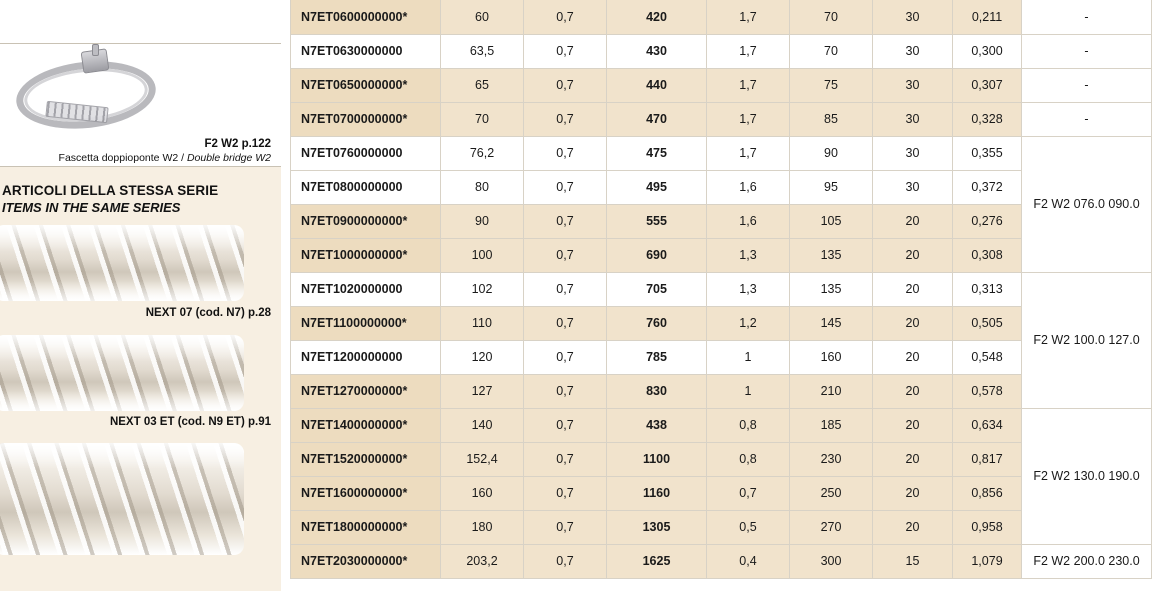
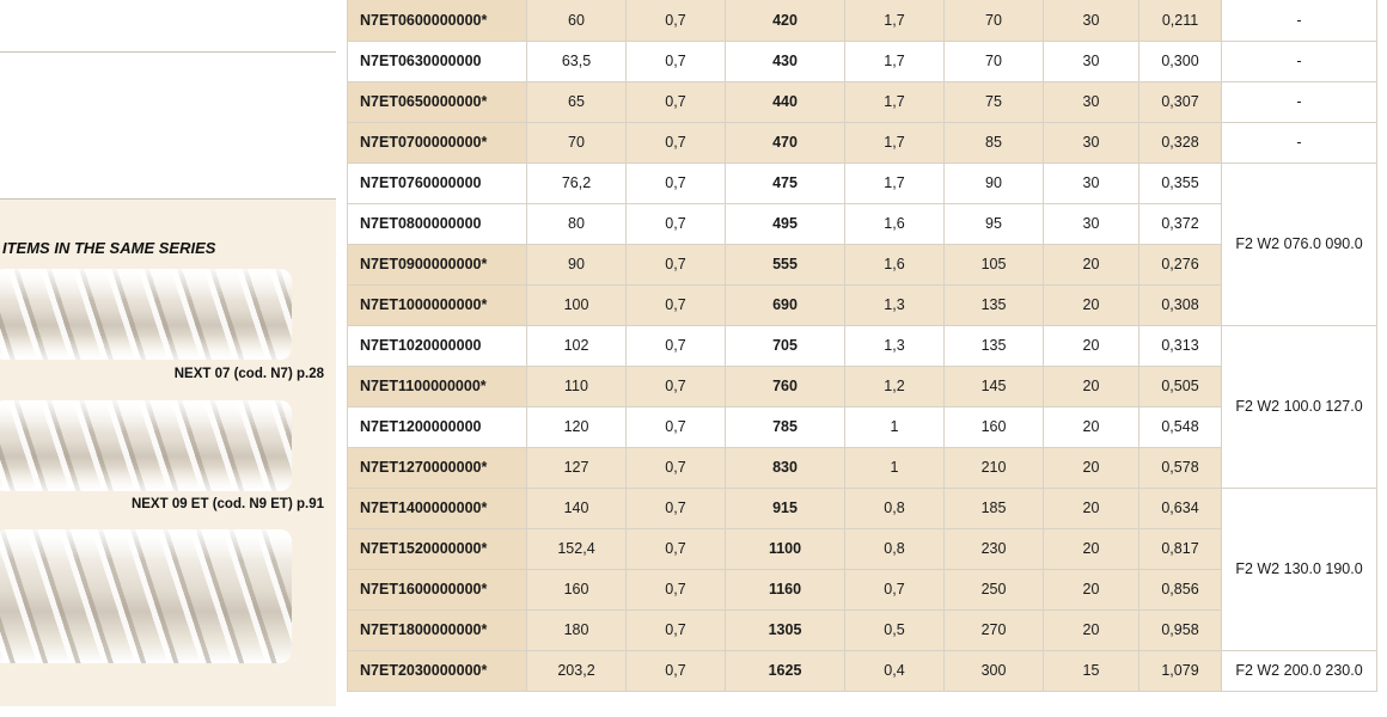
- F2 W2 p.122
- Fascetta doppioponte W2 / Double bridge W2
- ARTICOLI DELLA STESSA SERIE
  ITEMS IN THE SAME SERIES
  NEXT 07 (cod. N7) p.28
- NEXT 03 ET (cod. N9 ET) p.91
+ NEXT 09 ET (cod. N9 ET) p.91
  N7ET0600000000*	60	0,7	420	1,7	70	30	0,211	-
  N7ET0630000000	63,5	0,7	430	1,7	70	30	0,300	-
  N7ET0650000000*	65	0,7	440	1,7	75	30	0,307	-
  N7ET0700000000*	70	0,7	470	1,7	85	30	0,328	-
  N7ET0760000000	76,2	0,7	475	1,7	90	30	0,355	F2 W2 076.0 090.0
  N7ET0800000000	80	0,7	495	1,6	95	30	0,372
  N7ET0900000000*	90	0,7	555	1,6	105	20	0,276
  N7ET1000000000*	100	0,7	690	1,3	135	20	0,308
  N7ET1020000000	102	0,7	705	1,3	135	20	0,313	F2 W2 100.0 127.0
  N7ET1100000000*	110	0,7	760	1,2	145	20	0,505
  N7ET1200000000	120	0,7	785	1	160	20	0,548
  N7ET1270000000*	127	0,7	830	1	210	20	0,578
- N7ET1400000000*	140	0,7	438	0,8	185	20	0,634	F2 W2 130.0 190.0
+ N7ET1400000000*	140	0,7	915	0,8	185	20	0,634	F2 W2 130.0 190.0
  N7ET1520000000*	152,4	0,7	1100	0,8	230	20	0,817
  N7ET1600000000*	160	0,7	1160	0,7	250	20	0,856
  N7ET1800000000*	180	0,7	1305	0,5	270	20	0,958
  N7ET2030000000*	203,2	0,7	1625	0,4	300	15	1,079	F2 W2 200.0 230.0
